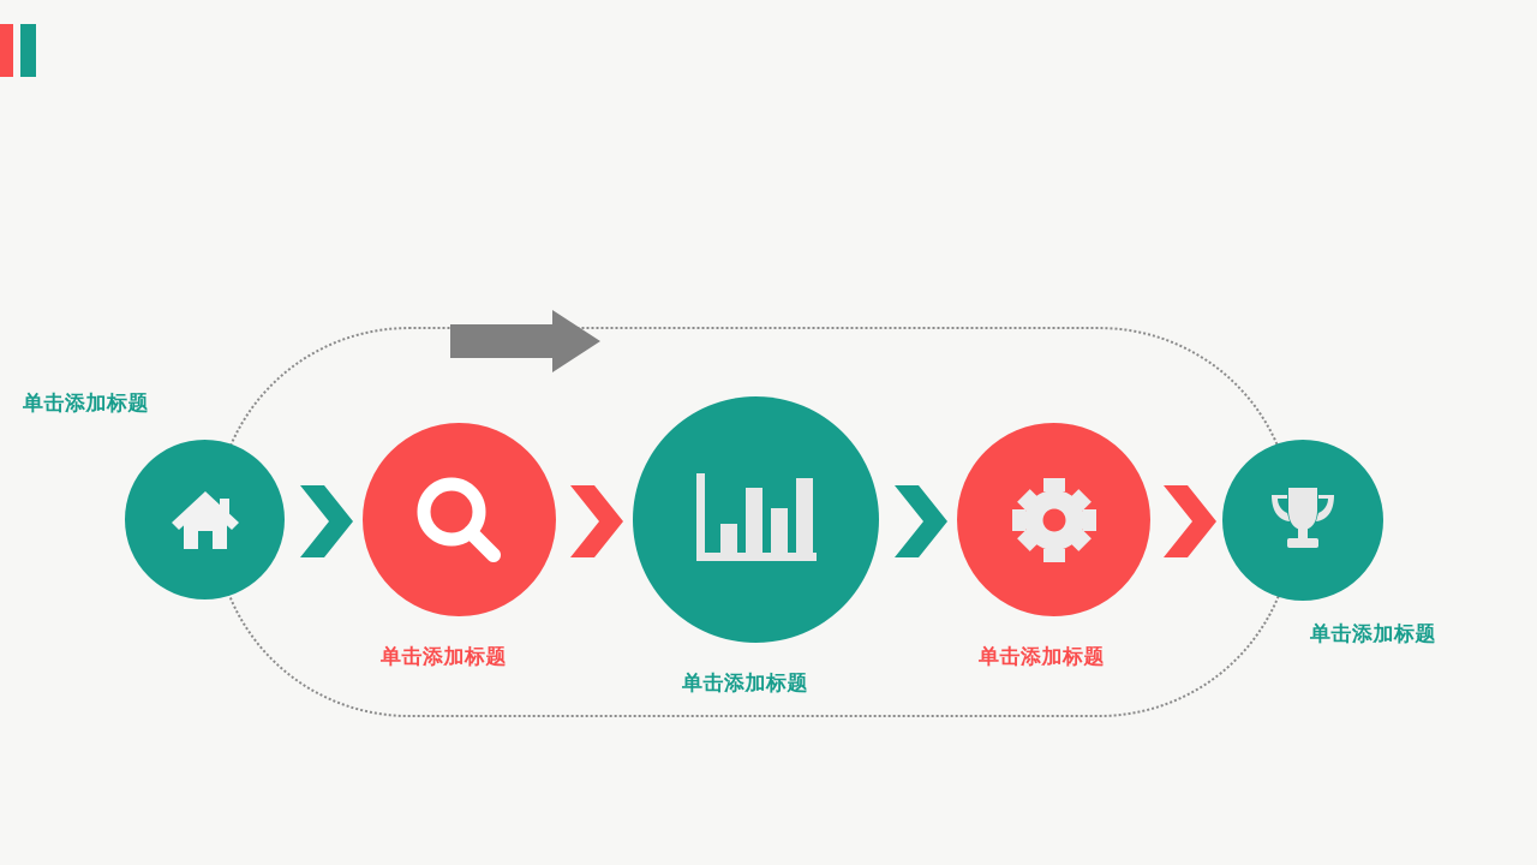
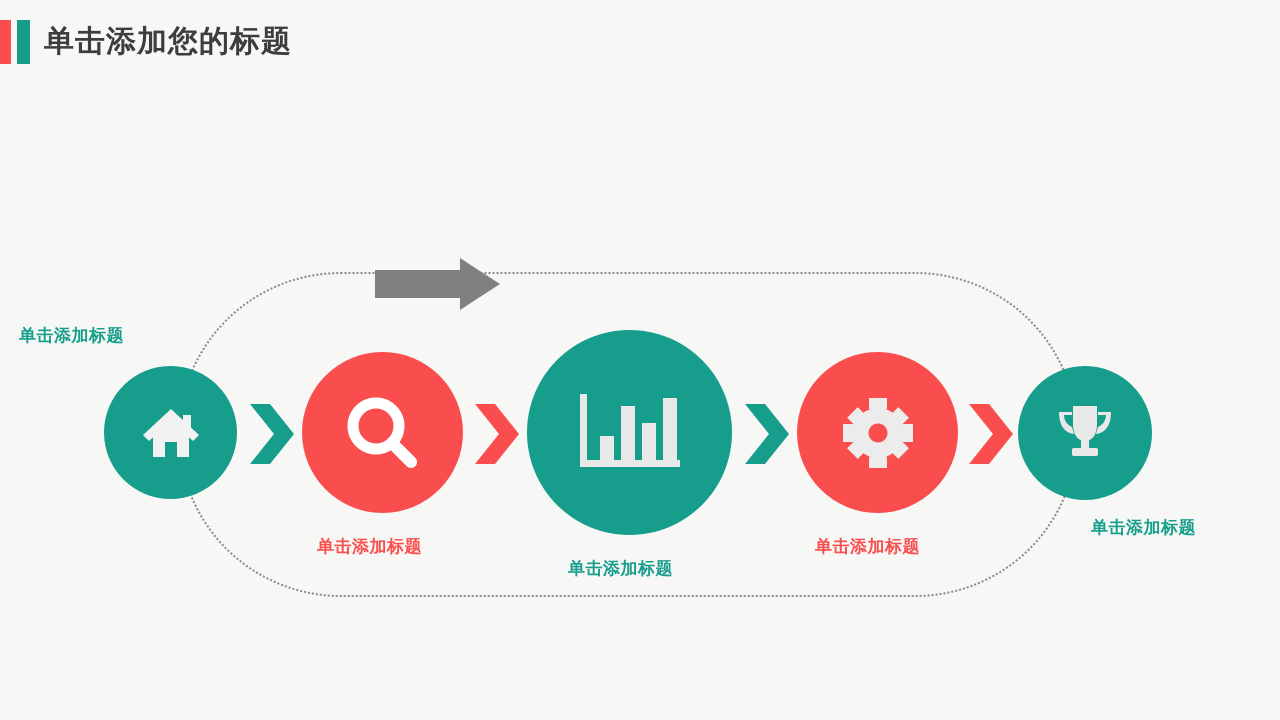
+ 单击添加您的标题
  单击添加标题
  单击添加标题
  单击添加标题
  单击添加标题
  单击添加标题
